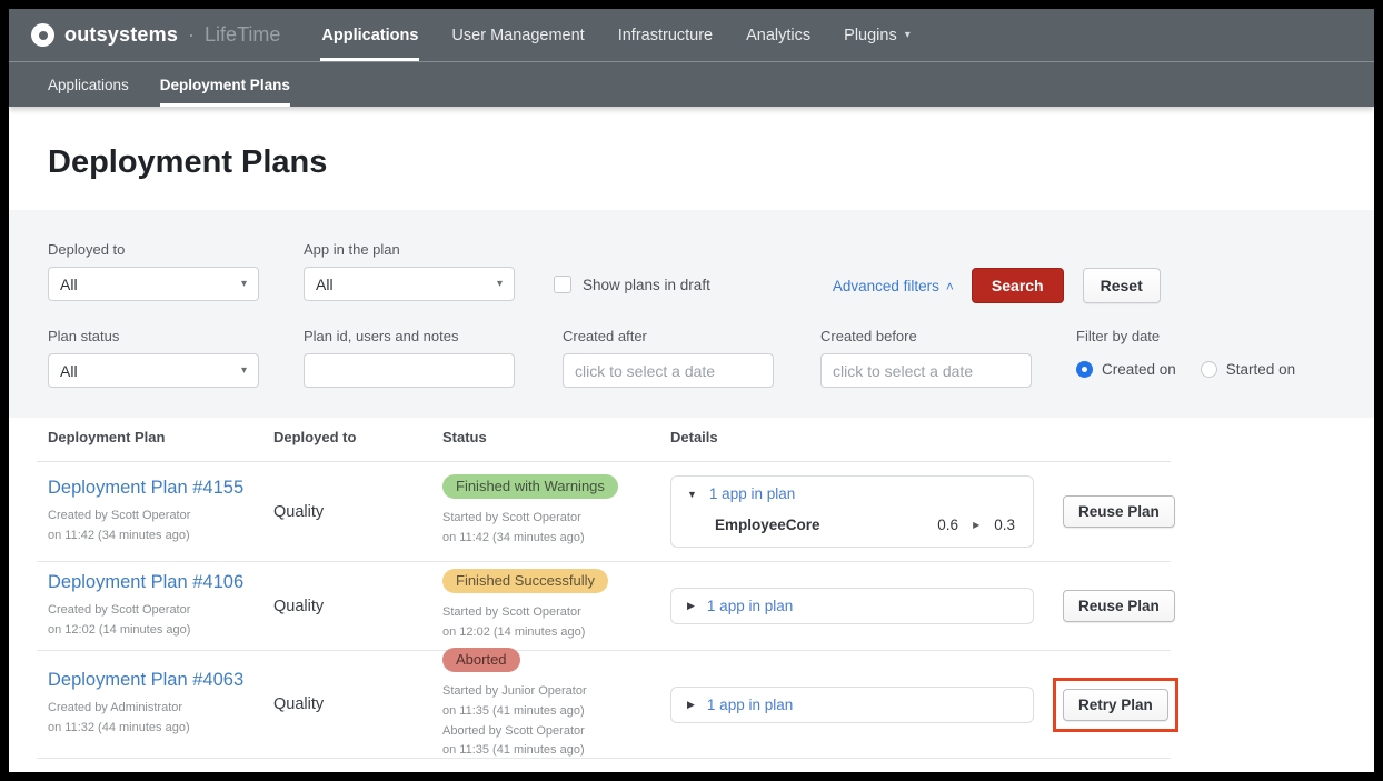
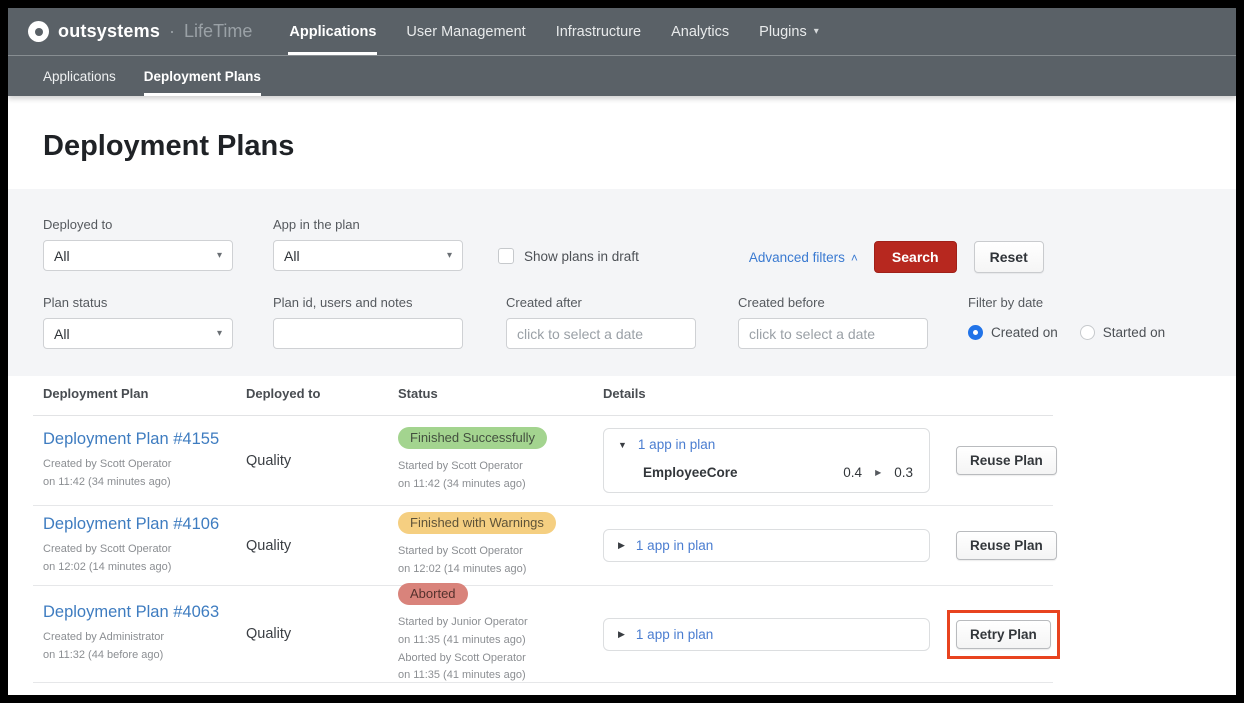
  outsystems
  ·
  LifeTime
  Applications
  User Management
  Infrastructure
  Analytics
  Plugins
  ▾
  Applications
  Deployment Plans
  Deployment Plans
  Deployed to
  All
  ▾
  App in the plan
  All
  ▾
  Show plans in draft
  Advanced filters
  ˄
  Search
  Reset
  Plan status
  All
  ▾
  Plan id, users and notes
  Created after
  click to select a date
  Created before
  click to select a date
  Filter by date
  Created on
  Started on
  Deployment Plan
  Deployed to
  Status
  Details
  Deployment Plan #4155
  Created by Scott Operator
  on 11:42 (34 minutes ago)
  Quality
- Finished with Warnings
+ Finished Successfully
  Started by Scott Operator
  on 11:42 (34 minutes ago)
  ▼
  1 app in plan
  EmployeeCore
- 0.6
+ 0.4
  ▶
  0.3
  Reuse Plan
  Deployment Plan #4106
  Created by Scott Operator
  on 12:02 (14 minutes ago)
  Quality
- Finished Successfully
+ Finished with Warnings
  Started by Scott Operator
  on 12:02 (14 minutes ago)
  ▶
  1 app in plan
  Reuse Plan
  Deployment Plan #4063
  Created by Administrator
- on 11:32 (44 minutes ago)
+ on 11:32 (44 before ago)
  Quality
  Aborted
  Started by Junior Operator
  on 11:35 (41 minutes ago)
  Aborted by Scott Operator
  on 11:35 (41 minutes ago)
  ▶
  1 app in plan
  Retry Plan
